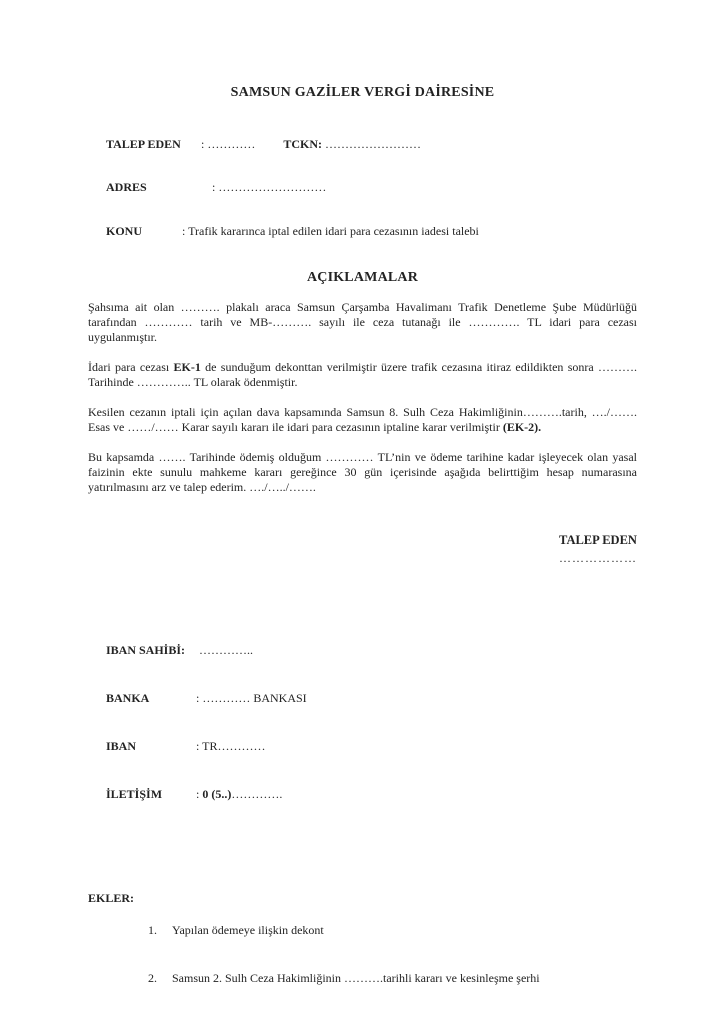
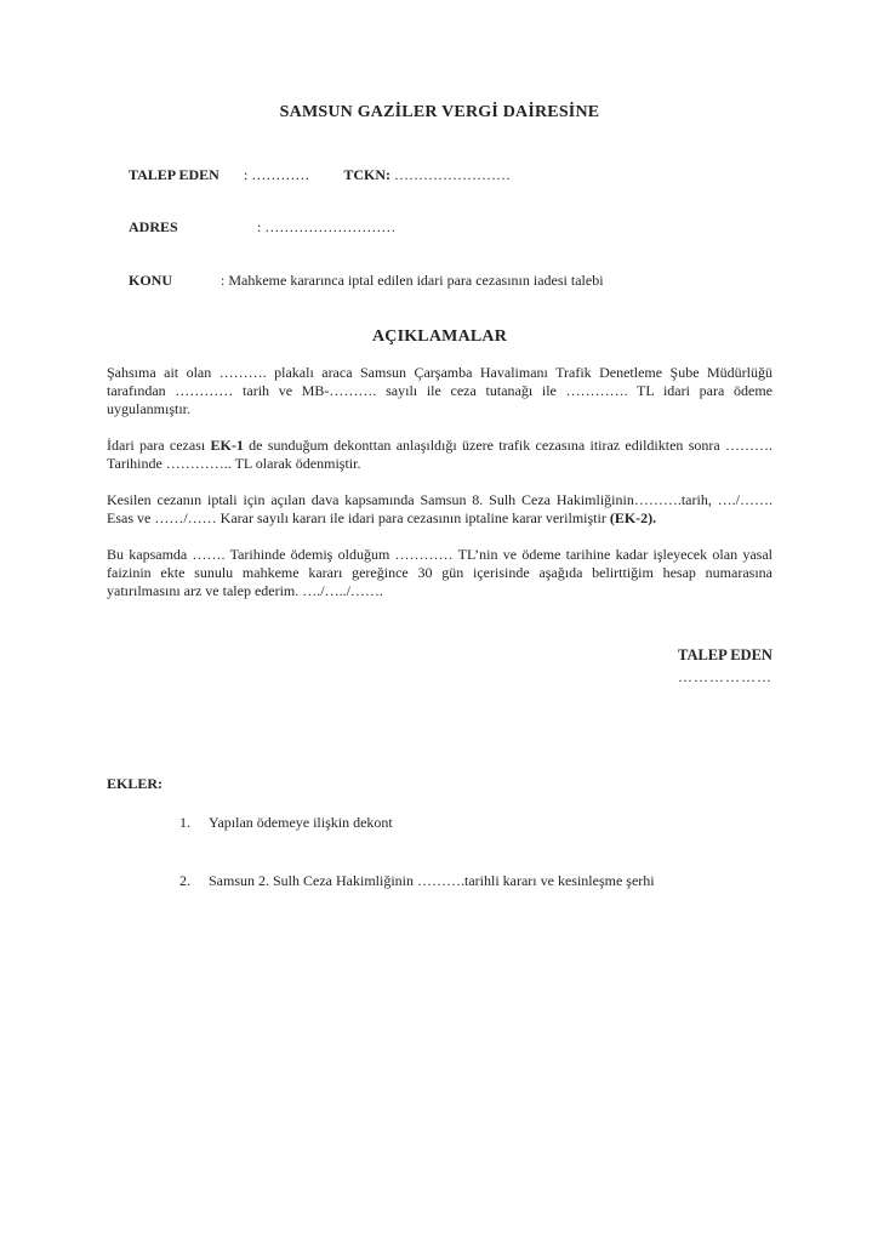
  SAMSUN GAZİLER VERGİ DAİRESİNE
  TALEP EDEN : ………… TCKN: ……………………
  ADRES : ………………………
- KONU : Trafik kararınca iptal edilen idari para cezasının iadesi talebi
+ KONU : Mahkeme kararınca iptal edilen idari para cezasının iadesi talebi
  AÇIKLAMALAR
- Şahsıma ait olan ………. plakalı araca Samsun Çarşamba Havalimanı Trafik Denetleme Şube Müdürlüğü tarafından ………… tarih ve MB-………. sayılı ile ceza tutanağı ile …………. TL idari para cezası uygulanmıştır.
+ Şahsıma ait olan ………. plakalı araca Samsun Çarşamba Havalimanı Trafik Denetleme Şube Müdürlüğü tarafından ………… tarih ve MB-………. sayılı ile ceza tutanağı ile …………. TL idari para ödeme uygulanmıştır.
- İdari para cezası EK-1 de sunduğum dekonttan verilmiştir üzere trafik cezasına itiraz edildikten sonra ………. Tarihinde ………….. TL olarak ödenmiştir.
+ İdari para cezası EK-1 de sunduğum dekonttan anlaşıldığı üzere trafik cezasına itiraz edildikten sonra ………. Tarihinde ………….. TL olarak ödenmiştir.
  Kesilen cezanın iptali için açılan dava kapsamında Samsun 8. Sulh Ceza Hakimliğinin……….tarih, …./……. Esas ve ……/…… Karar sayılı kararı ile idari para cezasının iptaline karar verilmiştir (EK-2).
  Bu kapsamda ……. Tarihinde ödemiş olduğum ………… TL’nin ve ödeme tarihine kadar işleyecek olan yasal faizinin ekte sunulu mahkeme kararı gereğince 30 gün içerisinde aşağıda belirttiğim hesap numarasına yatırılmasını arz ve talep ederim. …./…../…….
  TALEP EDEN
  ………………
- IBAN SAHİBİ: …………..
- BANKA : ………… BANKASI
- IBAN : TR…………
- İLETİŞİM : 0 (5..)………….
  EKLER:
  1. Yapılan ödemeye ilişkin dekont
  2. Samsun 2. Sulh Ceza Hakimliğinin ……….tarihli kararı ve kesinleşme şerhi
